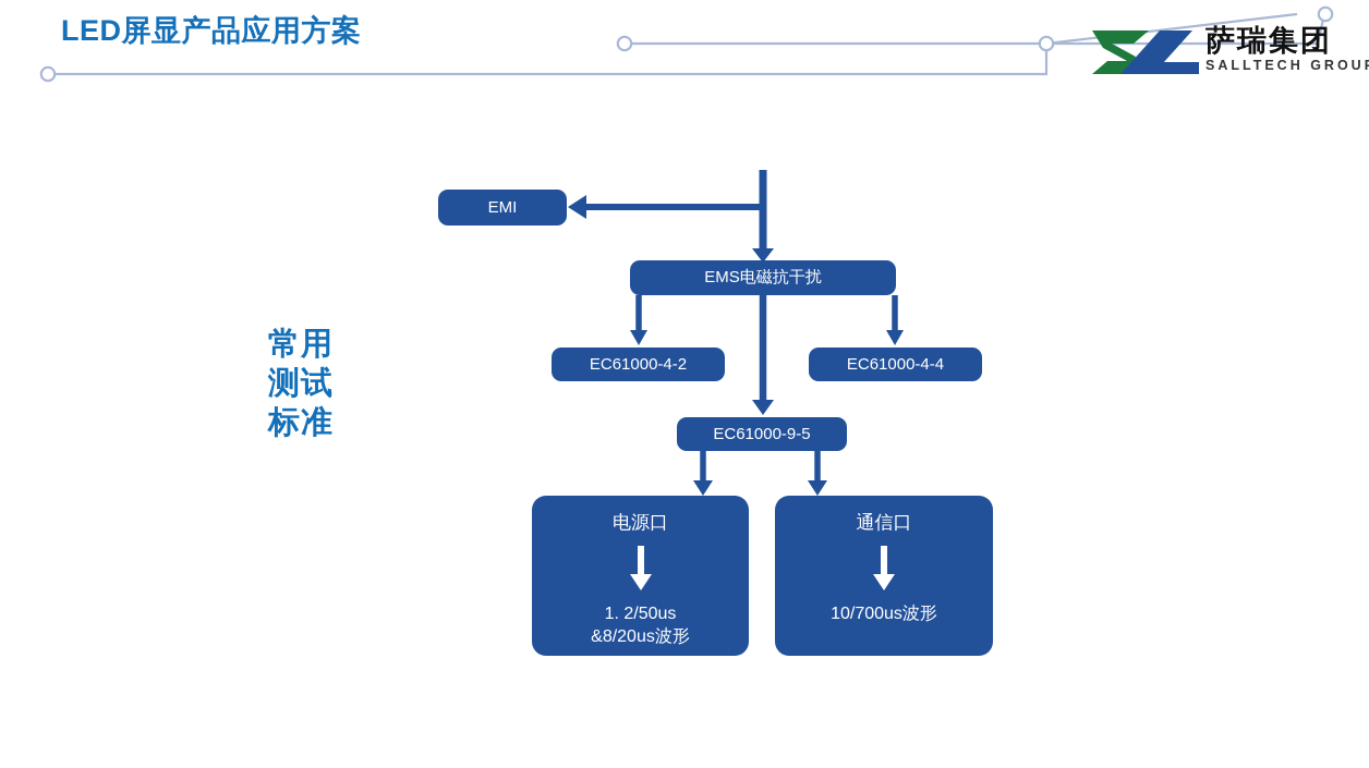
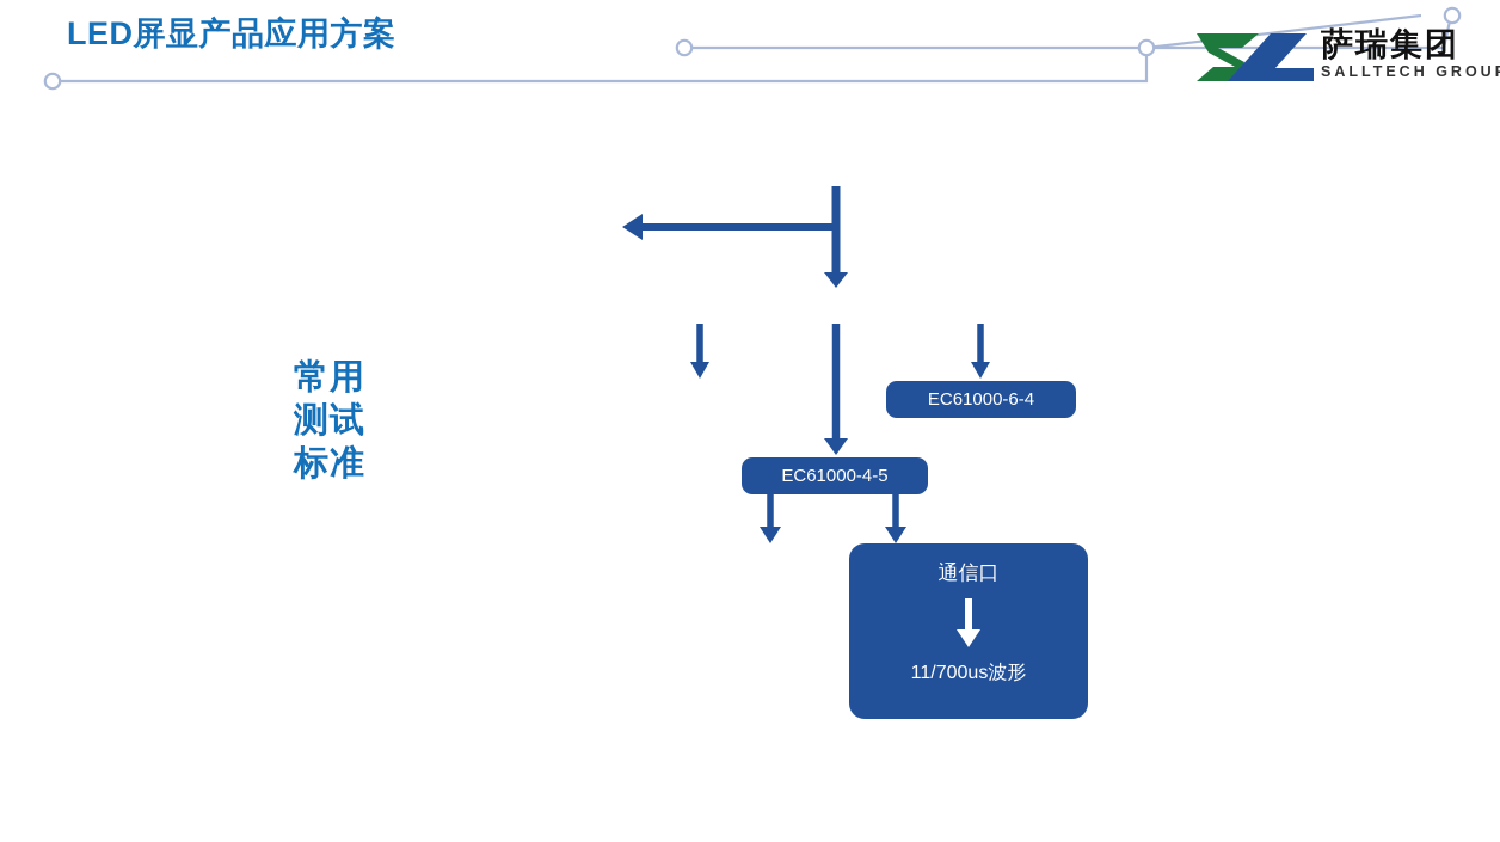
  LED屏显产品应用方案
  萨瑞集团
  SALLTECH GROU
  常用
  测试
  标准
- EMI
- EMS电磁抗干扰
- EC61000-4-2
- EC61000-4-4
+ EC61000-6-4
- EC61000-9-5
+ EC61000-4-5
- 电源口
- 1. 2/50us
- &8/20us波形
  通信口
- 10/700us波形
+ 11/700us波形
